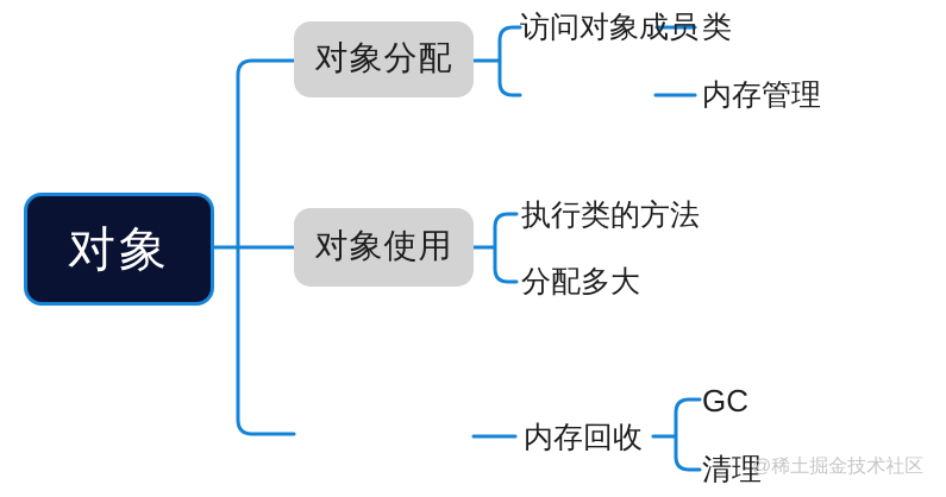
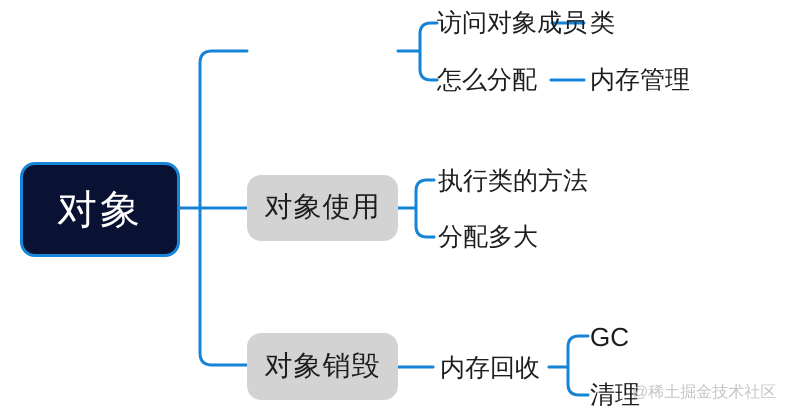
  对象
- 对象分配
  对象使用
+ 对象销毁
  访问对象成员
  类
+ 怎么分配
  内存管理
  执行类的方法
  分配多大
  内存回收
  GC
  清理
  @稀土掘金技术社区
